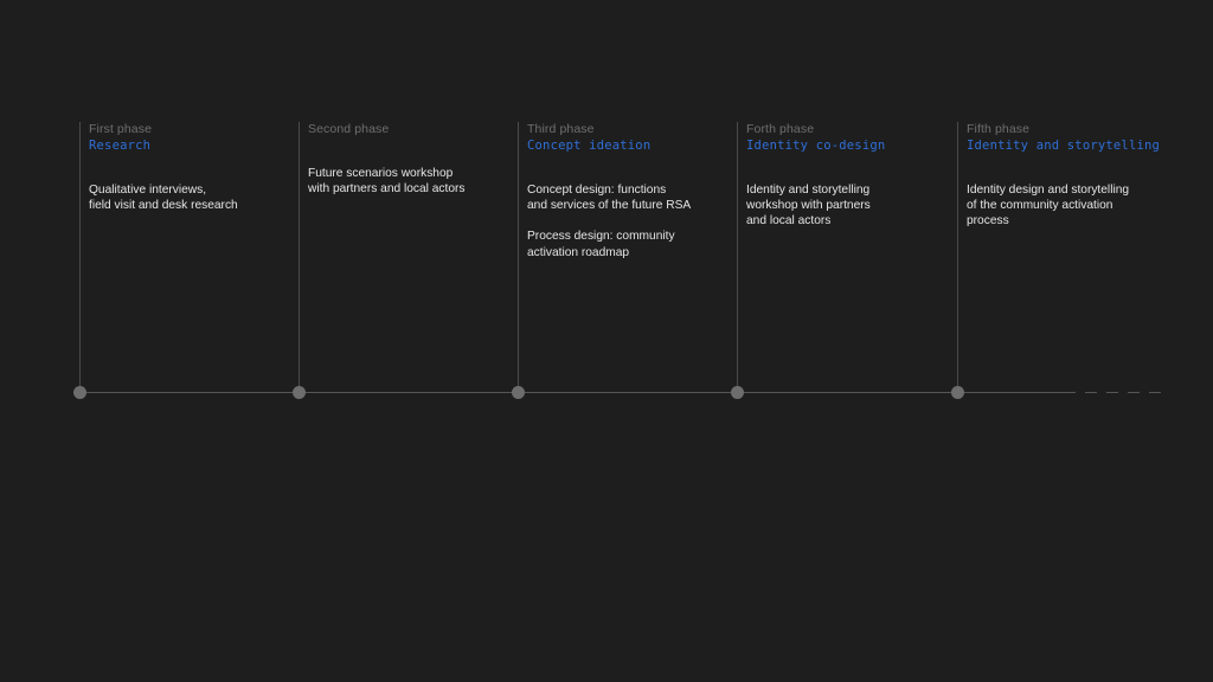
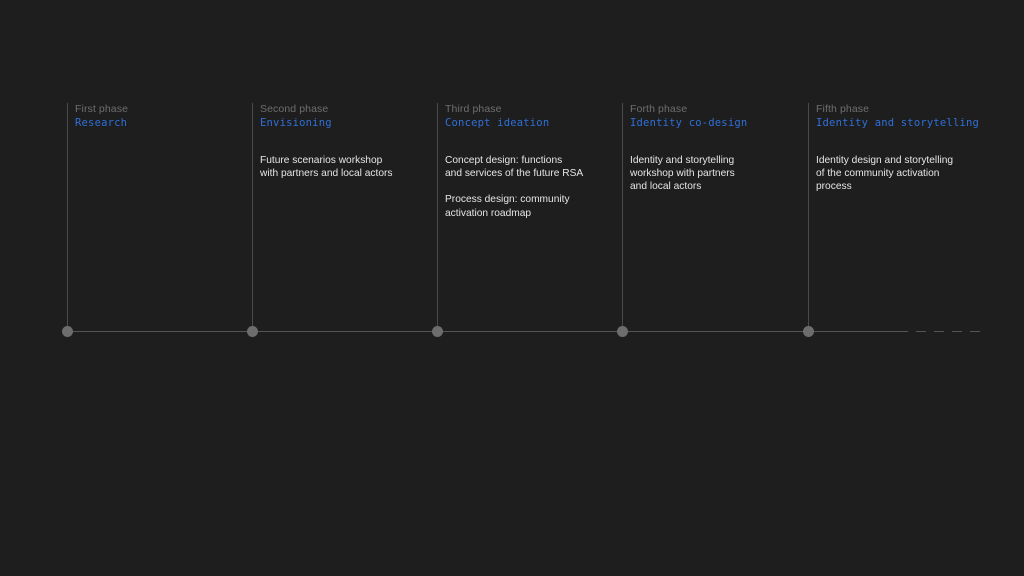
  First phase
  Research
- Qualitative interviews,
- field visit and desk research
  Second phase
+ Envisioning
  Future scenarios workshop
  with partners and local actors
  Third phase
  Concept ideation
  Concept design: functions
  and services of the future RSA
  Process design: community
  activation roadmap
  Forth phase
  Identity co-design
  Identity and storytelling
  workshop with partners
  and local actors
  Fifth phase
  Identity and storytelling
  Identity design and storytelling
  of the community activation
  process
